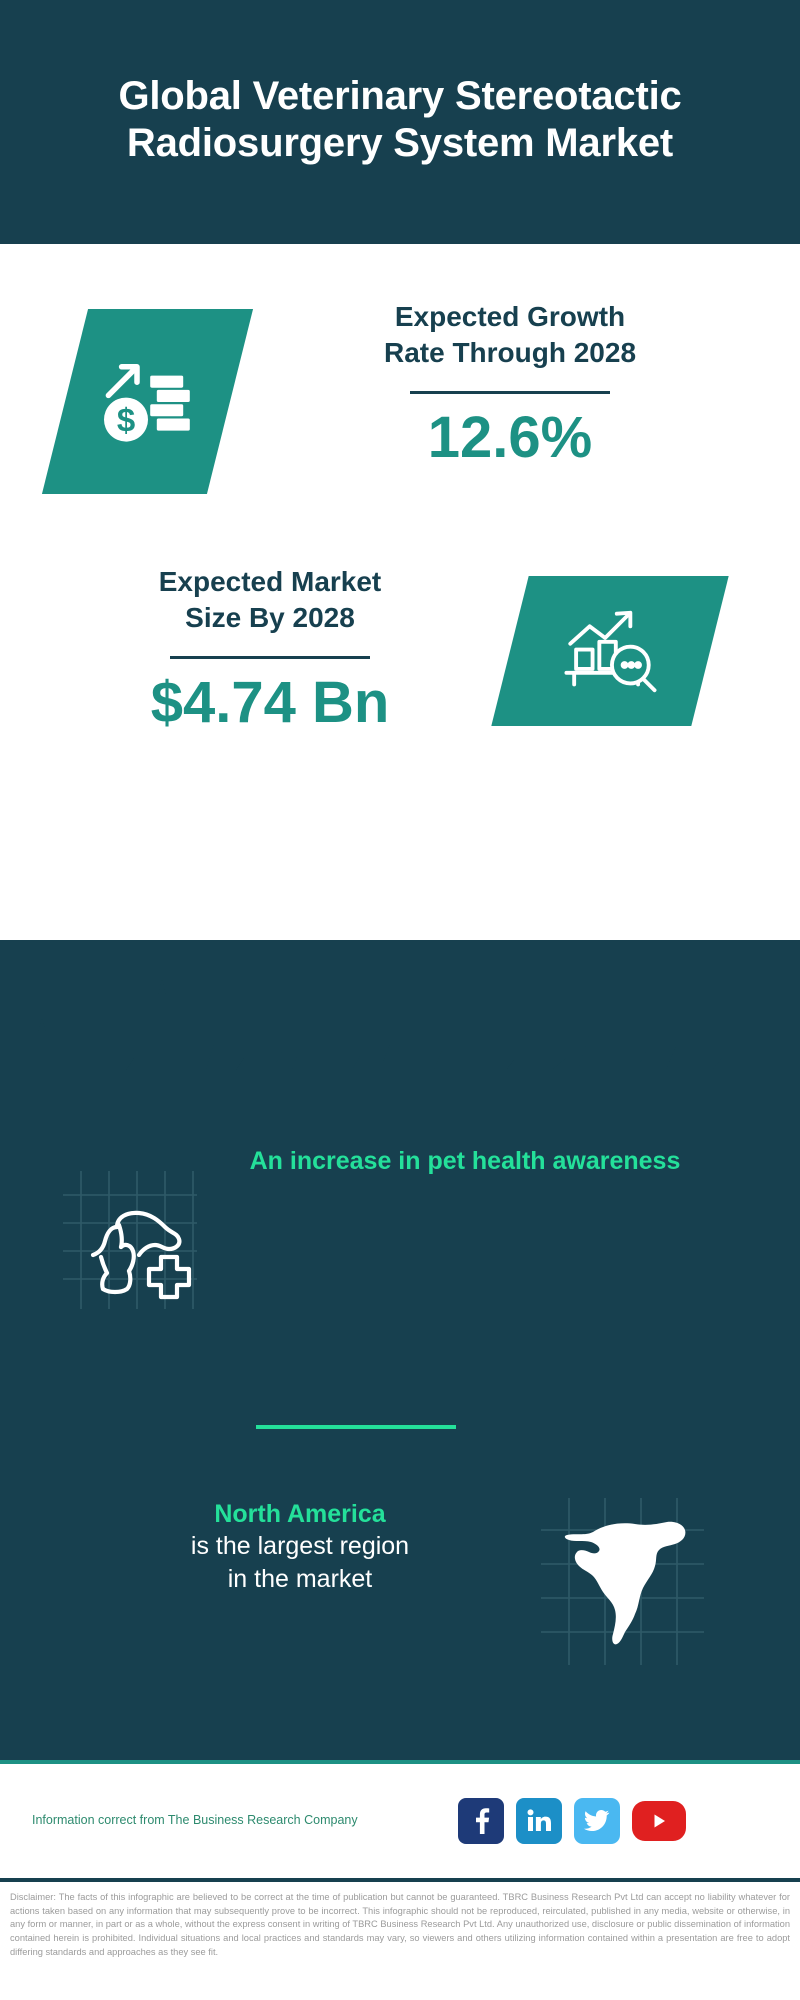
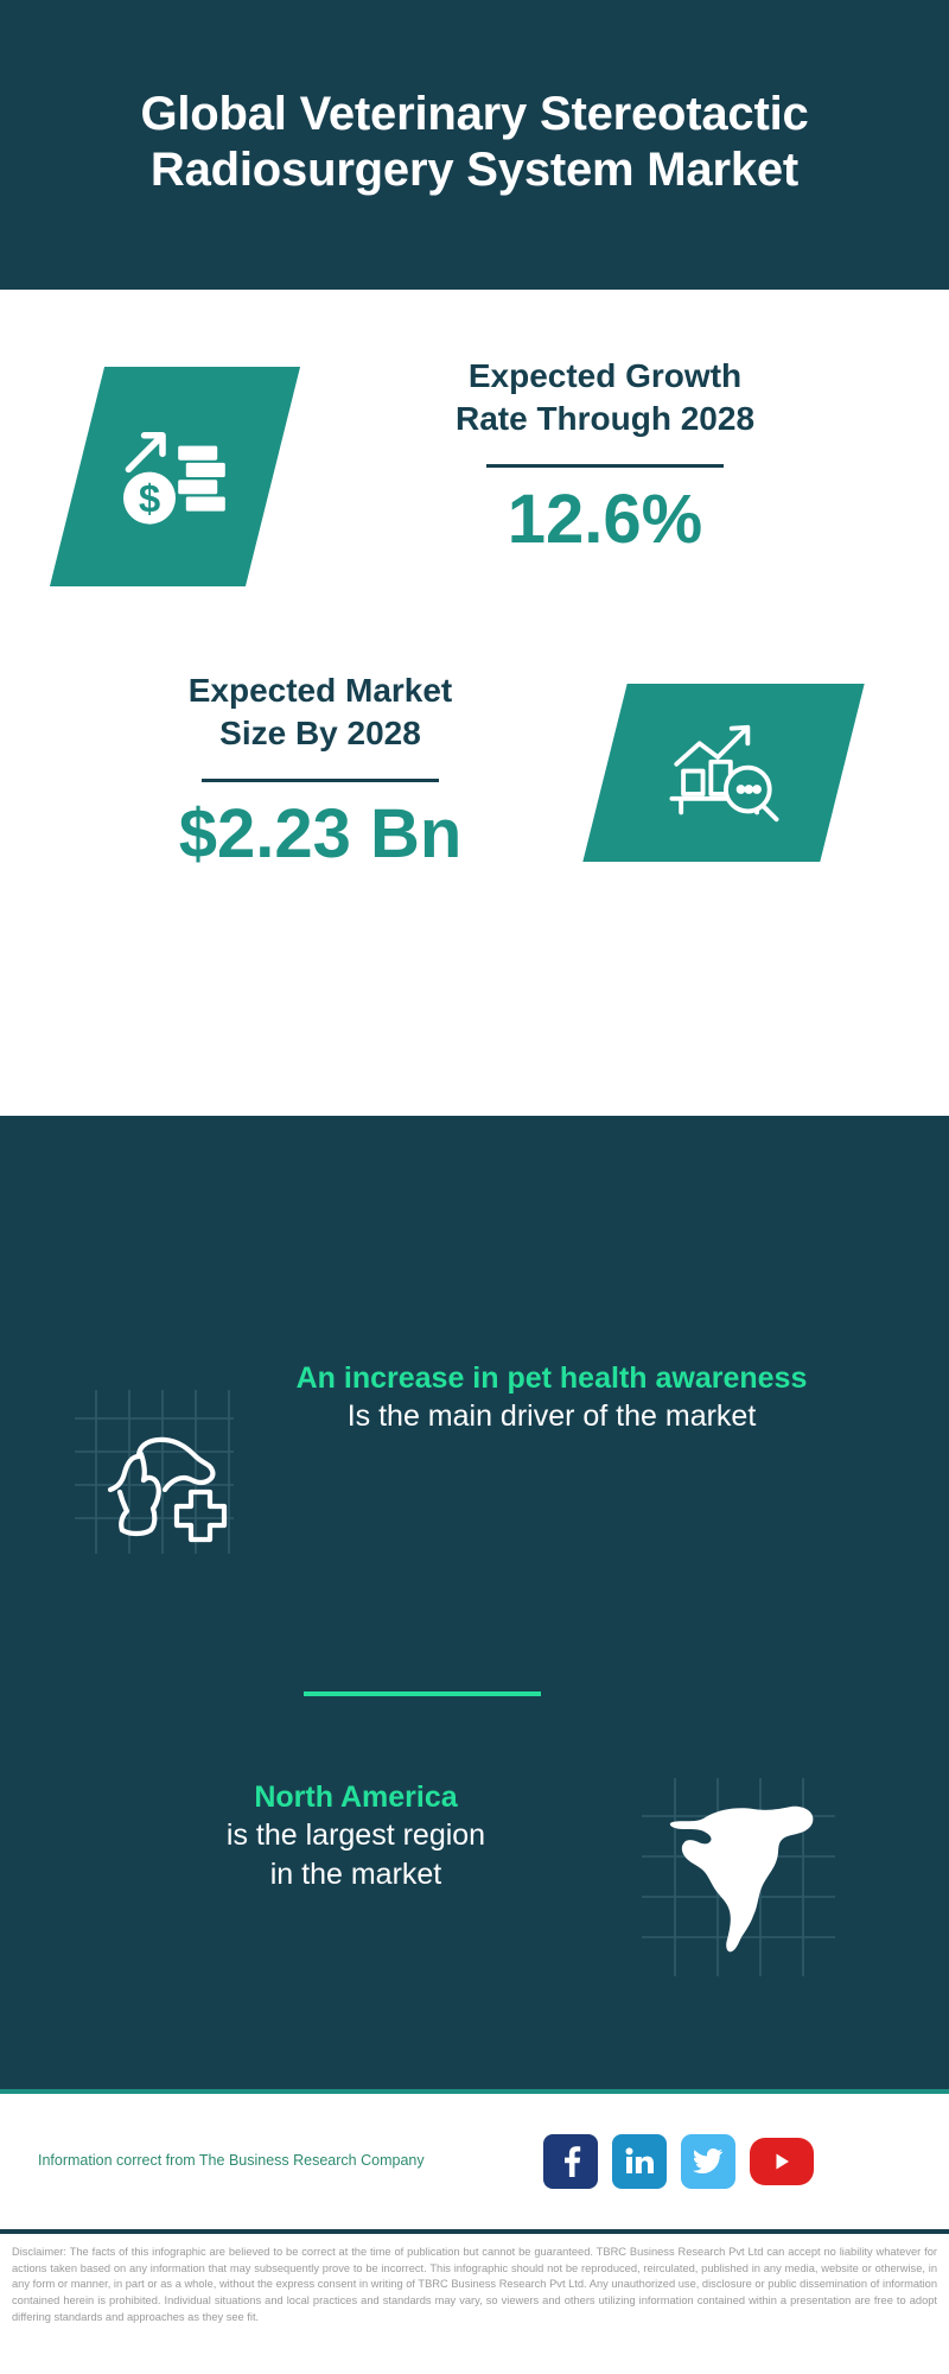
  Global Veterinary Stereotactic Radiosurgery System Market
  Expected Growth
  Rate Through 2028
  12.6%
  Expected Market
  Size By 2028
- $4.74 Bn
+ $2.23 Bn
  An increase in pet health awareness
+ Is the main driver of the market
  North America
  is the largest region
  in the market
  Information correct from The Business Research Company
  Disclaimer: The facts of this infographic are believed to be correct at the time of publication but cannot be guaranteed. TBRC Business Research Pvt Ltd can accept no liability whatever for actions taken based on any information that may subsequently prove to be incorrect. This infographic should not be reproduced, reirculated, published in any media, website or otherwise, in any form or manner, in part or as a whole, without the express consent in writing of TBRC Business Research Pvt Ltd. Any unauthorized use, disclosure or public dissemination of information contained herein is prohibited. Individual situations and local practices and standards may vary, so viewers and others utilizing information contained within a presentation are free to adopt differing standards and approaches as they see fit.
